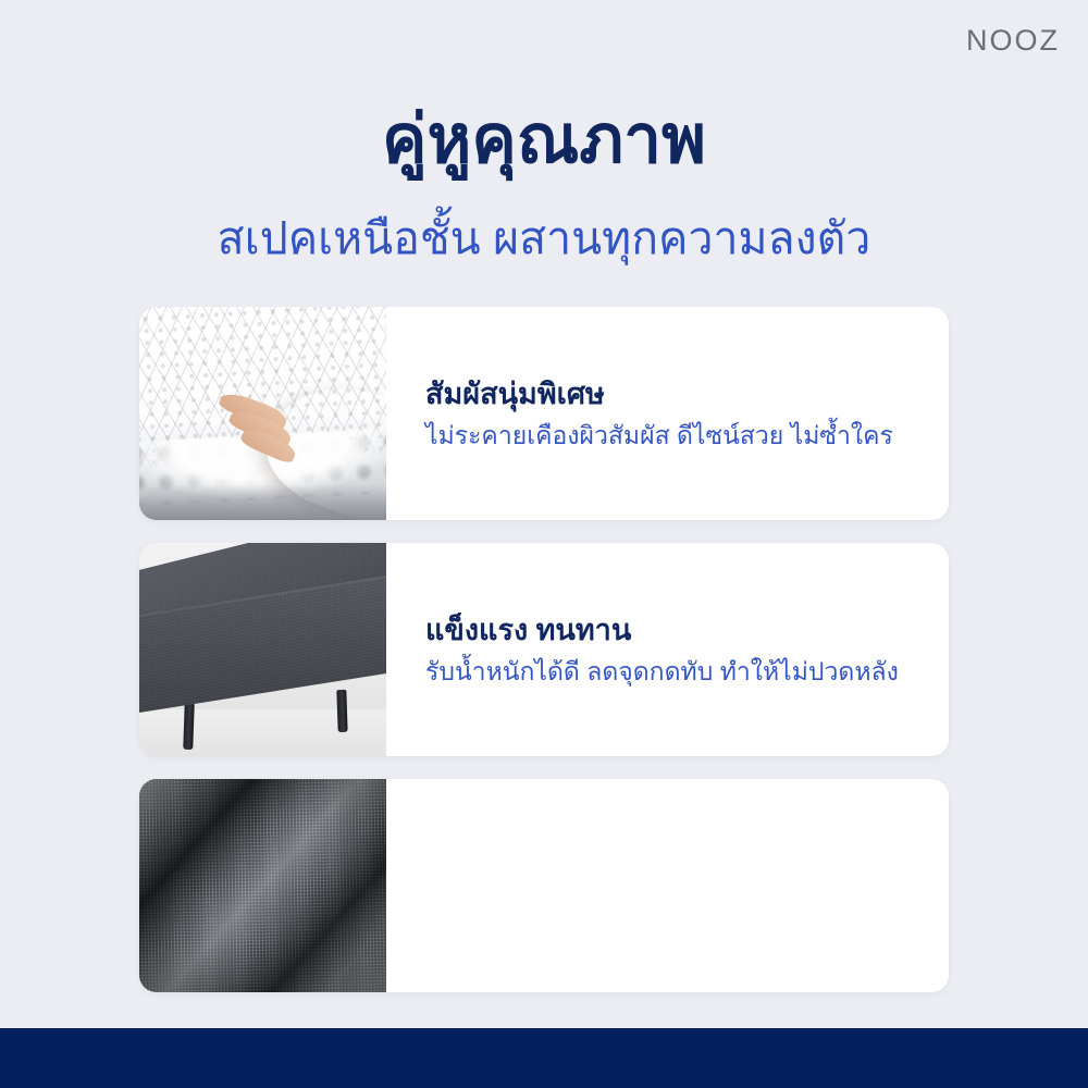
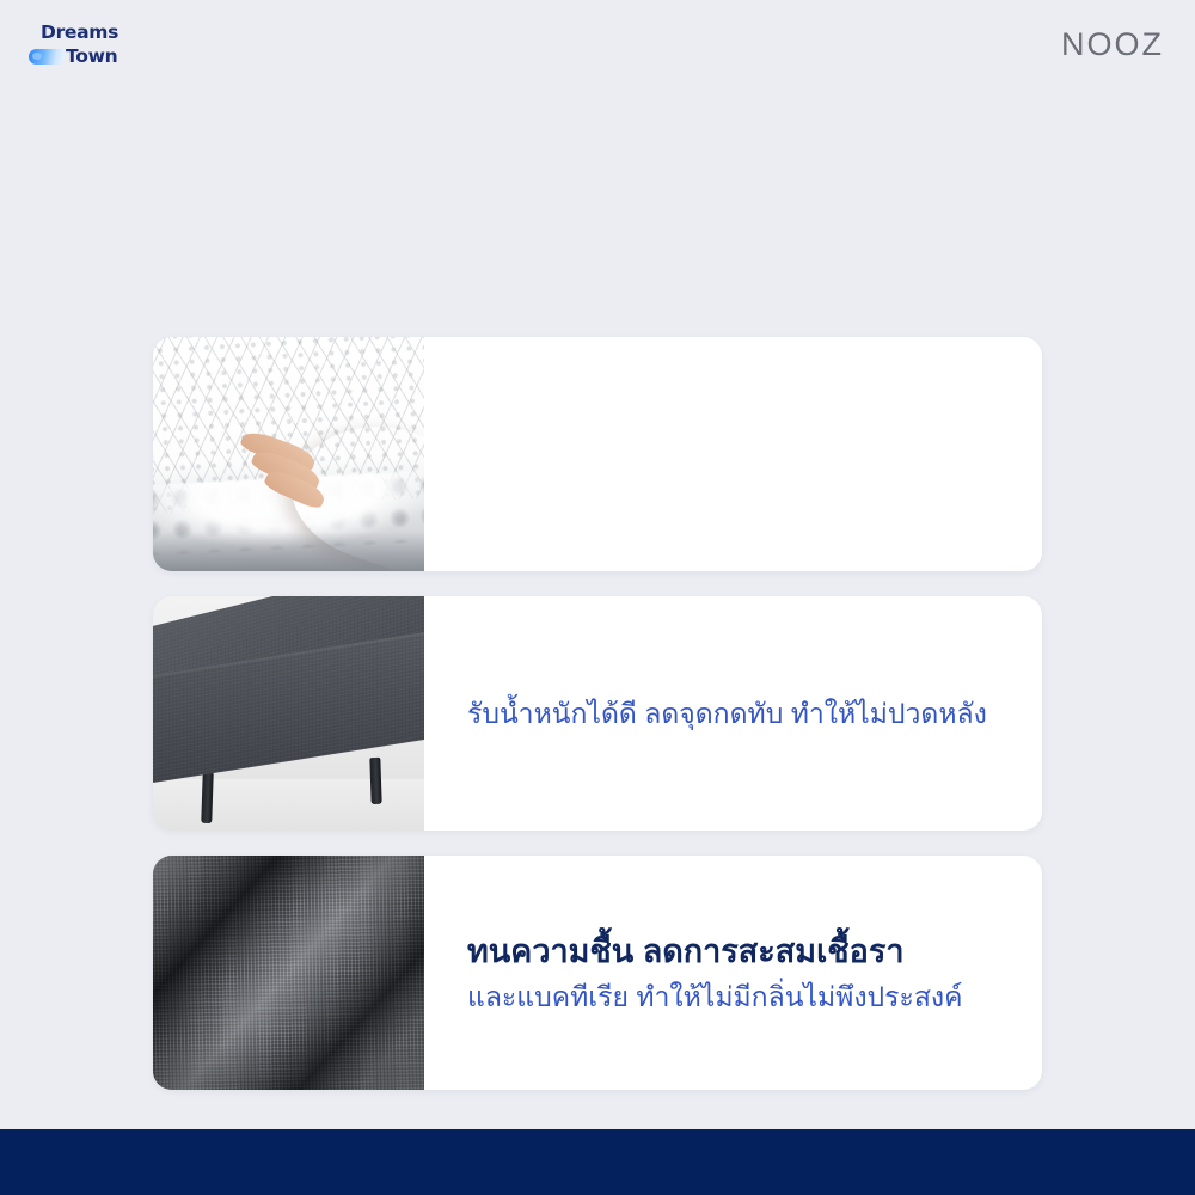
+ Dreams
+ Town
  NOOZ
- คู่หูคุณภาพ
- สเปคเหนือชั้น ผสานทุกความลงตัว
- สัมผัสนุ่มพิเศษ
- ไม่ระคายเคืองผิวสัมผัส ดีไซน์สวย ไม่ซ้ำใคร
- แข็งแรง ทนทาน
  รับน้ำหนักได้ดี ลดจุดกดทับ ทำให้ไม่ปวดหลัง
+ ทนความชื้น ลดการสะสมเชื้อรา
+ และแบคทีเรีย ทำให้ไม่มีกลิ่นไม่พึงประสงค์
